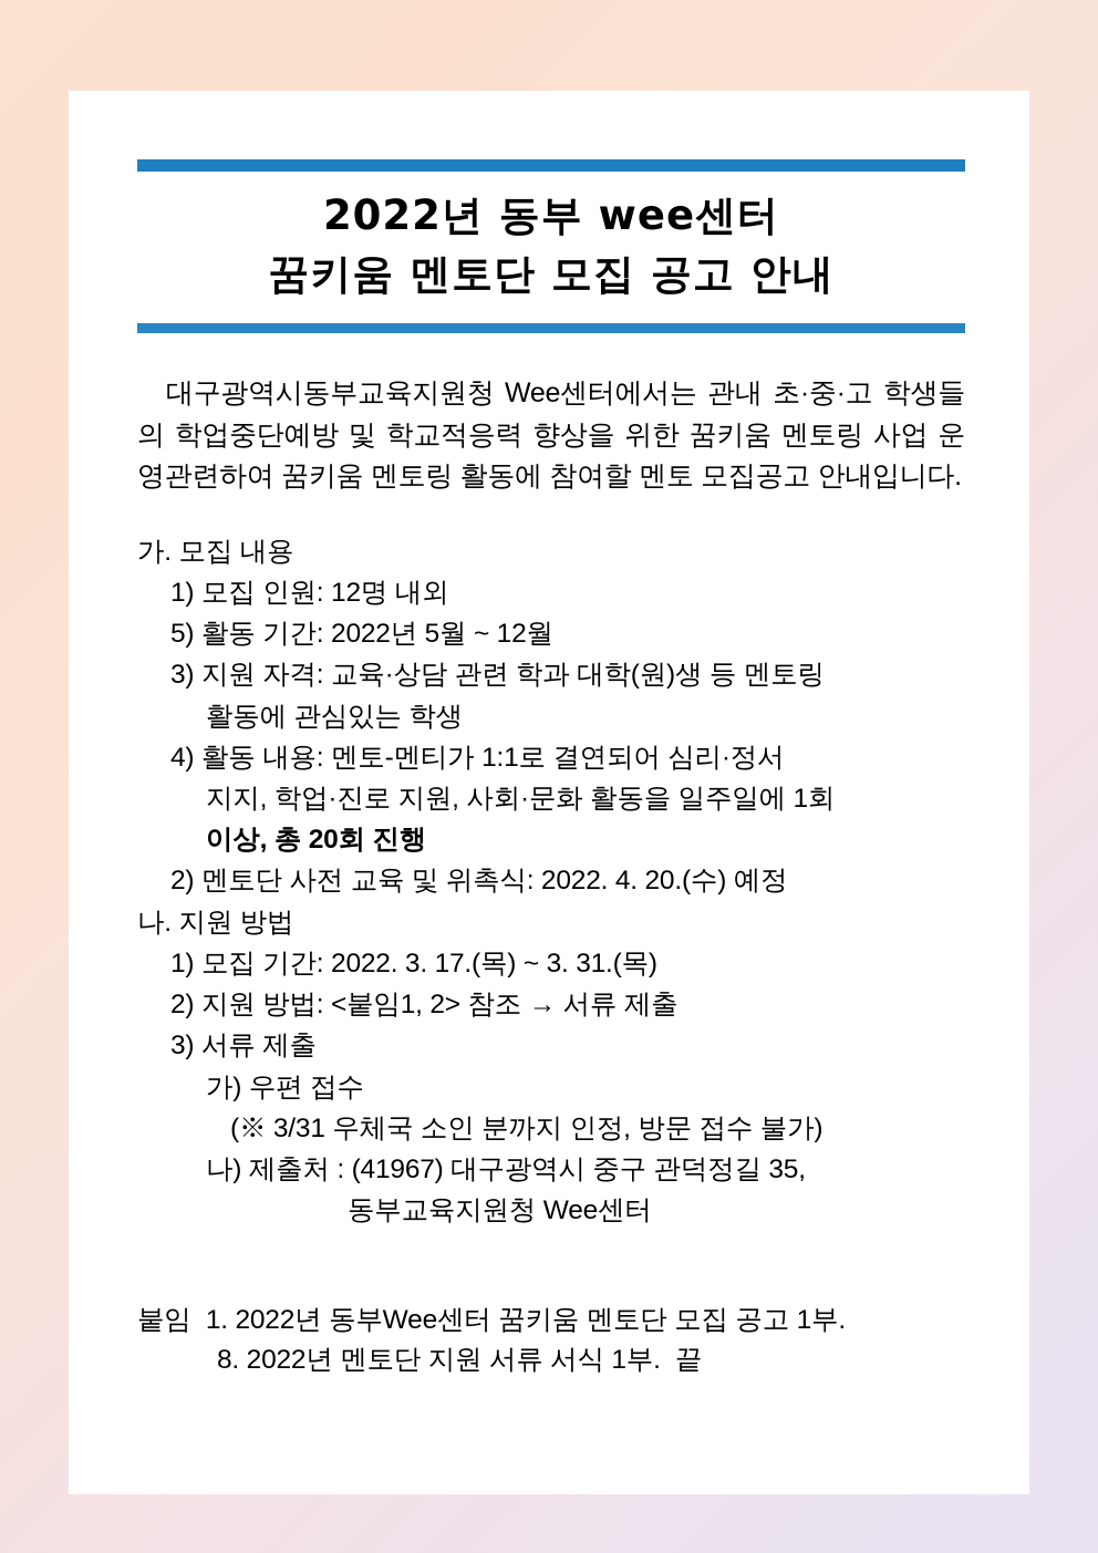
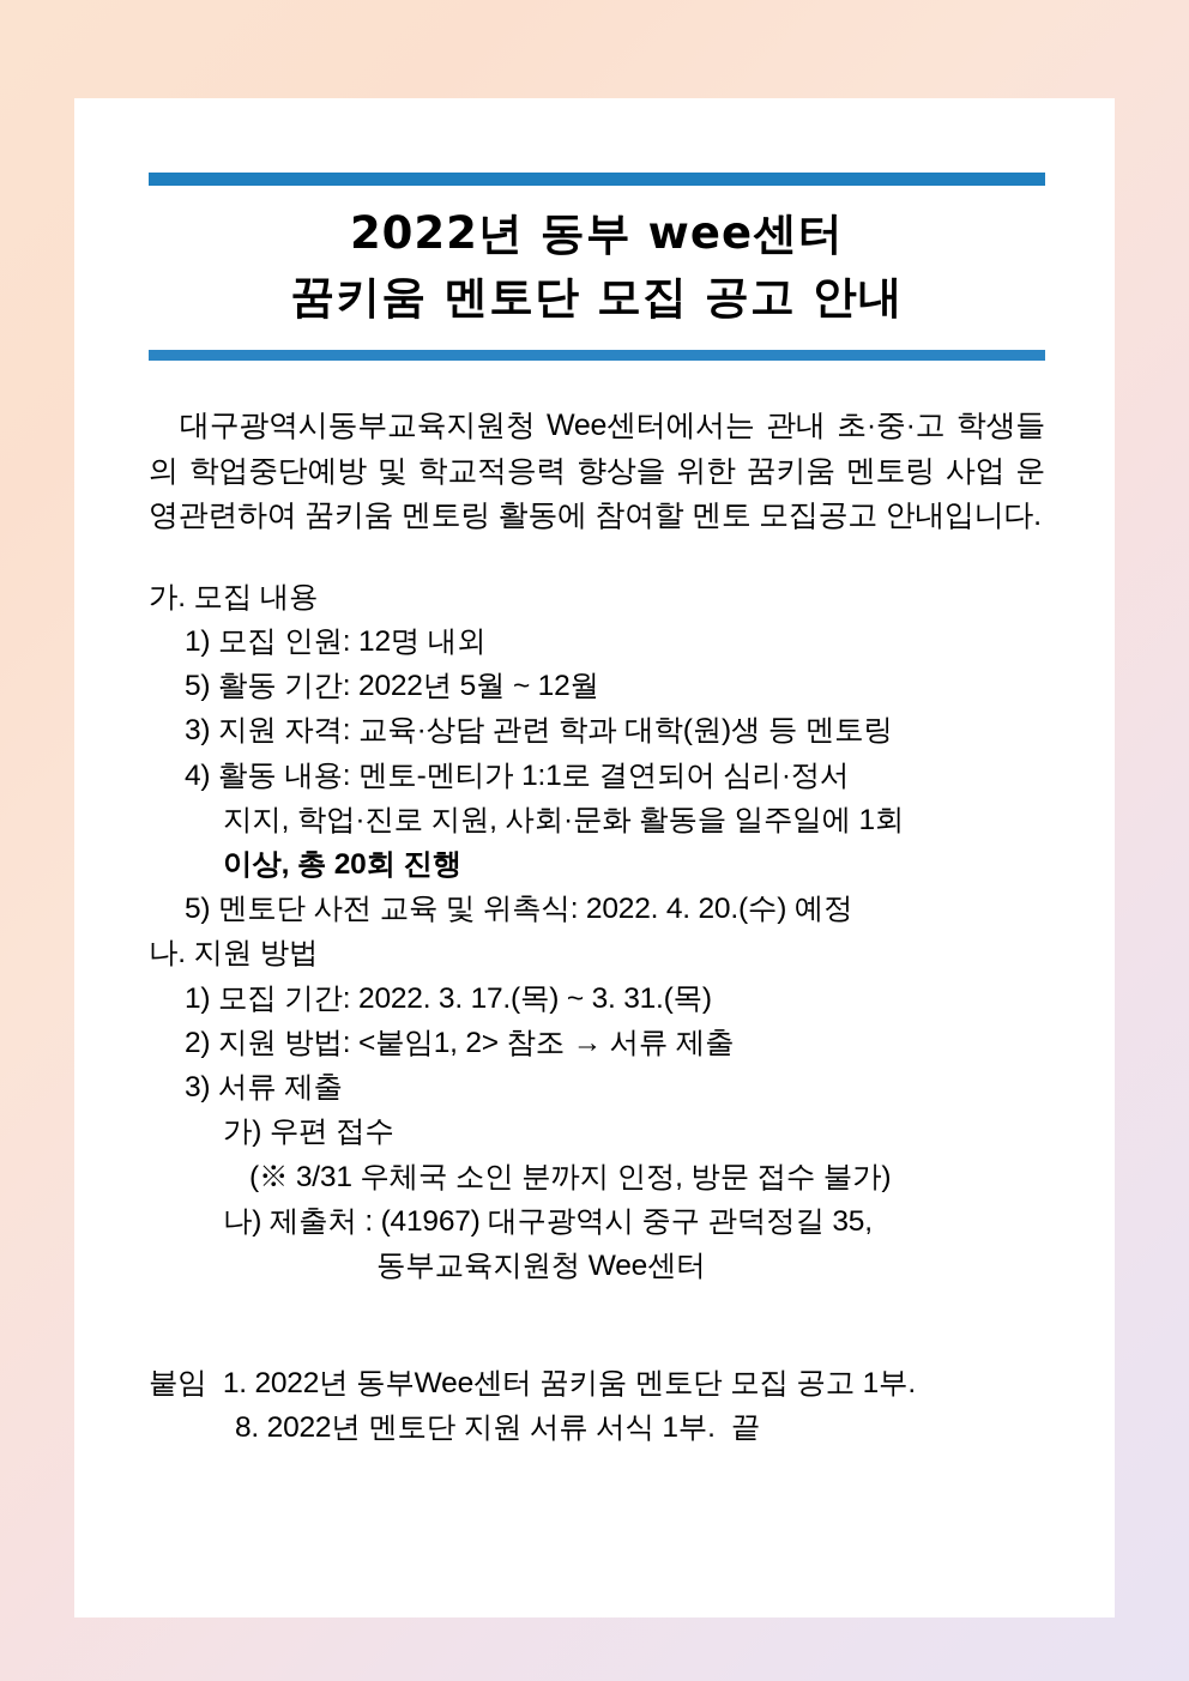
  2022년 동부 wee센터
  꿈키움 멘토단 모집 공고 안내
  대구광역시동부교육지원청 Wee센터에서는 관내 초·중·고 학생들의 학업중단예방 및 학교적응력 향상을 위한 꿈키움 멘토링 사업 운영관련하여 꿈키움 멘토링 활동에 참여할 멘토 모집공고 안내입니다.
  가. 모집 내용
  1) 모집 인원: 12명 내외
  5) 활동 기간: 2022년 5월 ~ 12월
  3) 지원 자격: 교육·상담 관련 학과 대학(원)생 등 멘토링
- 활동에 관심있는 학생
  4) 활동 내용: 멘토-멘티가 1:1로 결연되어 심리·정서
  지지, 학업·진로 지원, 사회·문화 활동을 일주일에 1회
  이상, 총 20회 진행
- 2) 멘토단 사전 교육 및 위촉식: 2022. 4. 20.(수) 예정
+ 5) 멘토단 사전 교육 및 위촉식: 2022. 4. 20.(수) 예정
  나. 지원 방법
  1) 모집 기간: 2022. 3. 17.(목) ~ 3. 31.(목)
  2) 지원 방법: <붙임1, 2> 참조 → 서류 제출
  3) 서류 제출
  가) 우편 접수
  (※ 3/31 우체국 소인 분까지 인정, 방문 접수 불가)
  나) 제출처 : (41967) 대구광역시 중구 관덕정길 35,
  동부교육지원청 Wee센터
  붙임 1. 2022년 동부Wee센터 꿈키움 멘토단 모집 공고 1부.
  8. 2022년 멘토단 지원 서류 서식 1부. 끝
